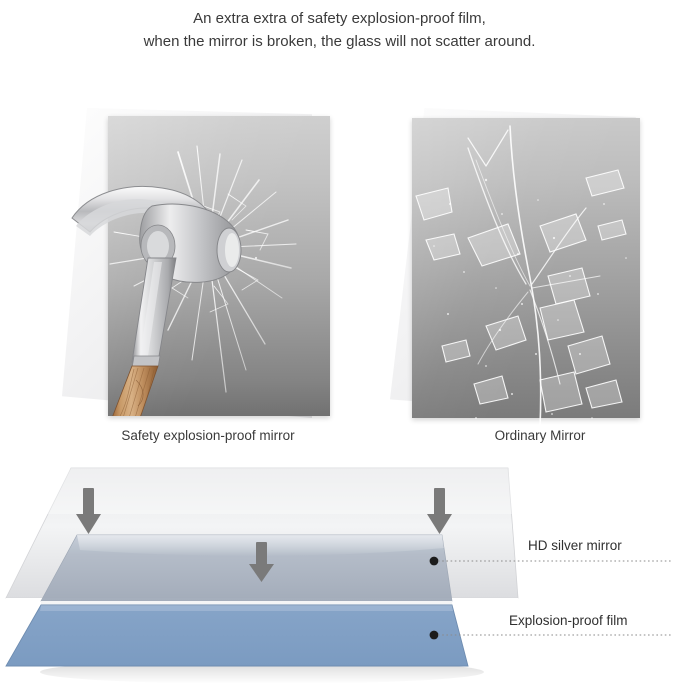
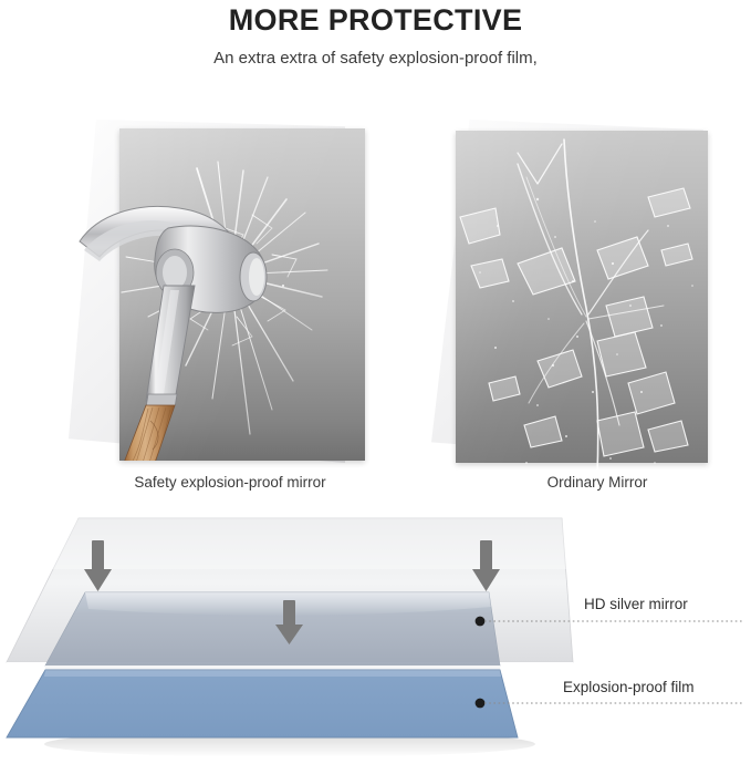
+ MORE PROTECTIVE
  An extra extra of safety explosion-proof film,
- when the mirror is broken, the glass will not scatter around.
  Safety explosion-proof mirror
  Ordinary Mirror
  HD silver mirror
  Explosion-proof film
